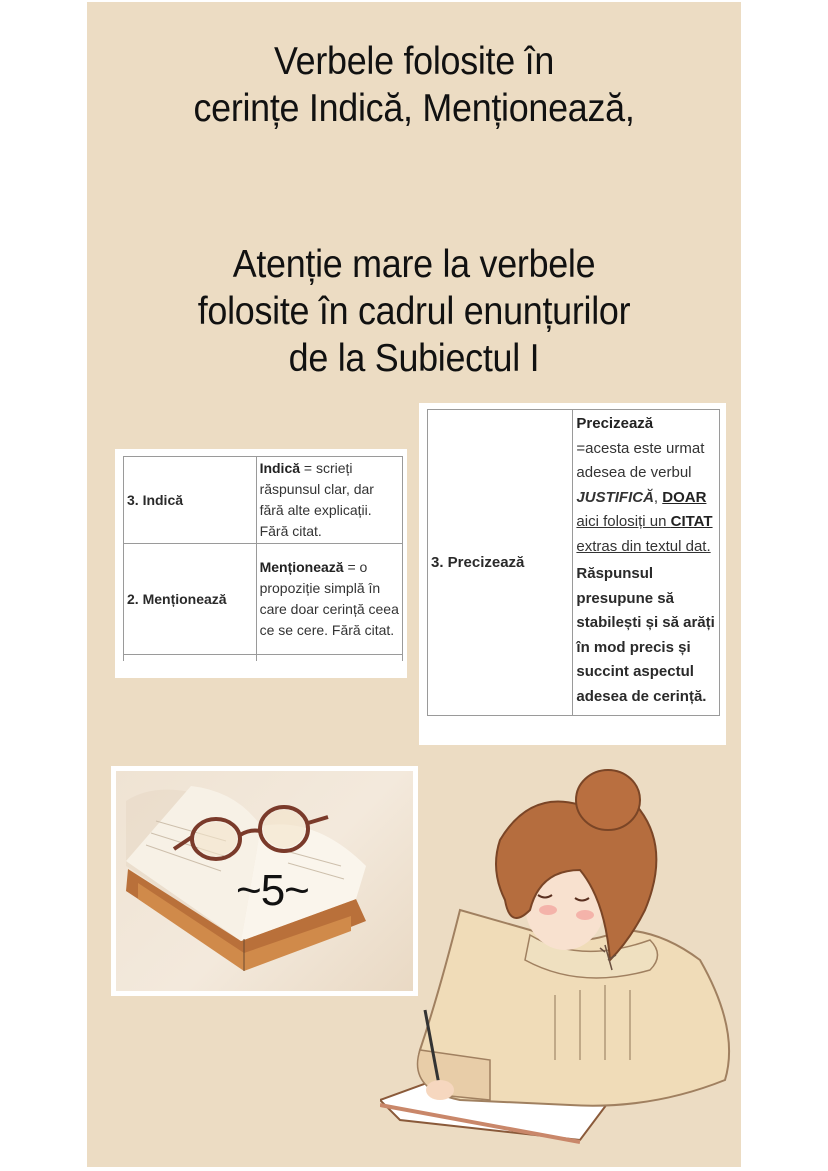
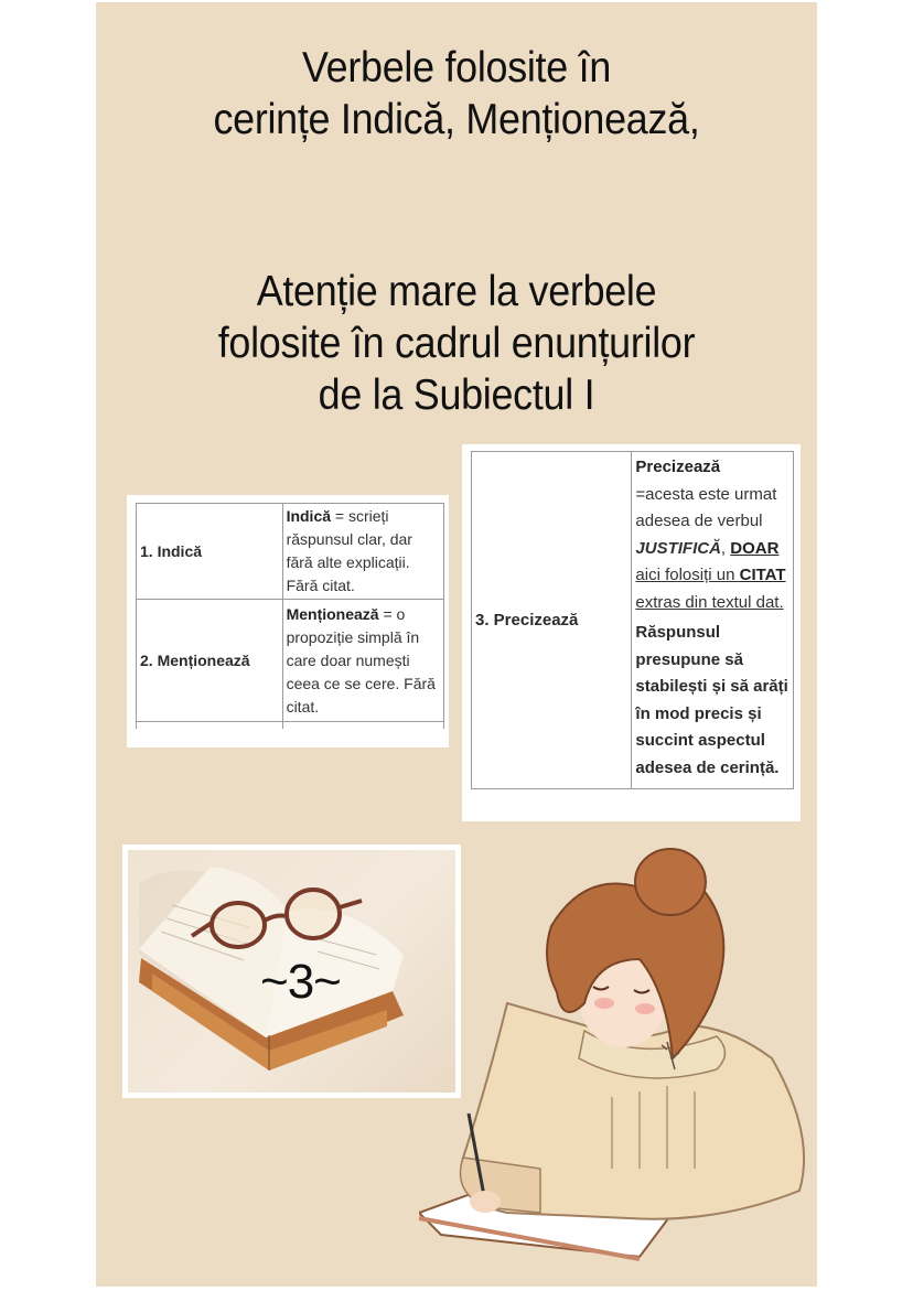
  Verbele folosite în
  cerințe Indică, Menționează,
  Atenție mare la verbele
  folosite în cadrul enunțurilor
  de la Subiectul I
- 3. Indică	Indică = scrieți răspunsul clar, dar fără alte explicații. Fără citat.
+ 1. Indică	Indică = scrieți răspunsul clar, dar fără alte explicații. Fără citat.
- 2. Menționează	Menționează = o propoziție simplă în care doar cerință ceea ce se cere. Fără citat.
+ 2. Menționează	Menționează = o propoziție simplă în care doar numești ceea ce se cere. Fără citat.
  3. Precizează	Precizează =acesta este urmat adesea de verbul JUSTIFICĂ, DOAR aici folosiți un CITAT extras din textul dat. Răspunsul presupune să stabilești și să arăți în mod precis și succint aspectul adesea de cerință.
- ~5~
+ ~3~
